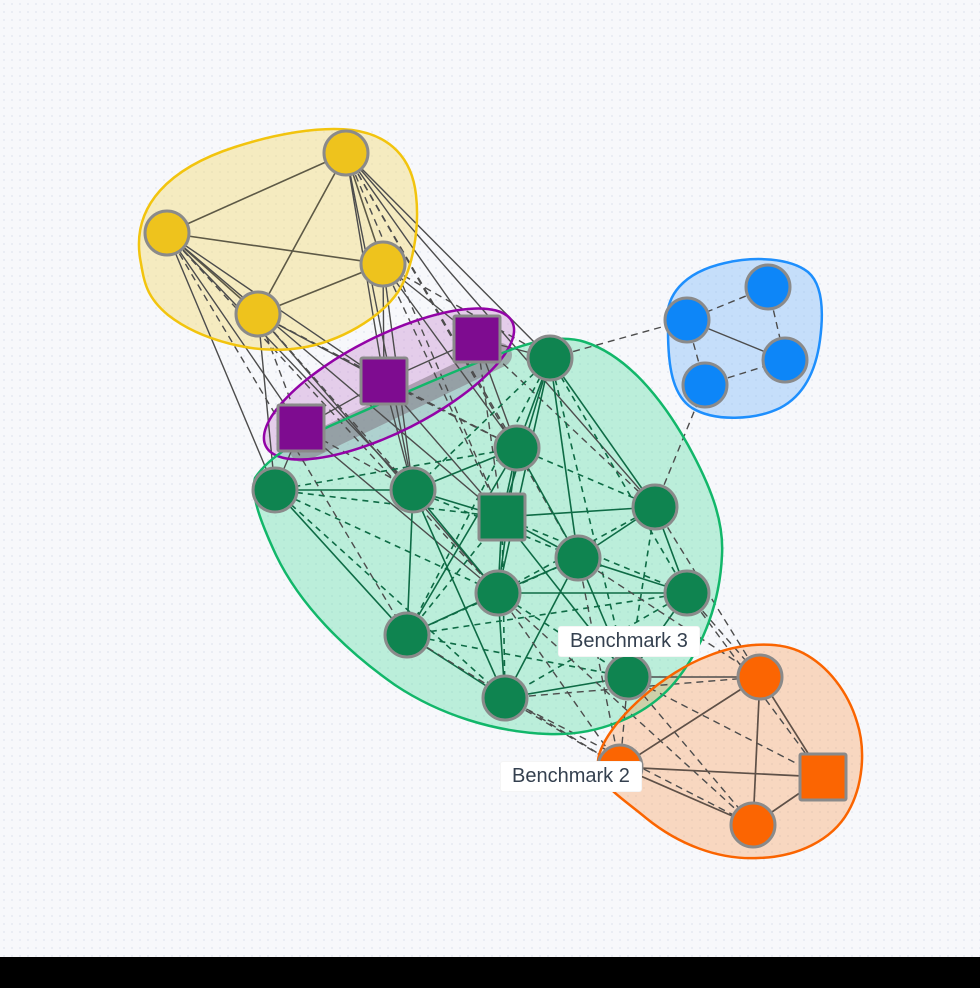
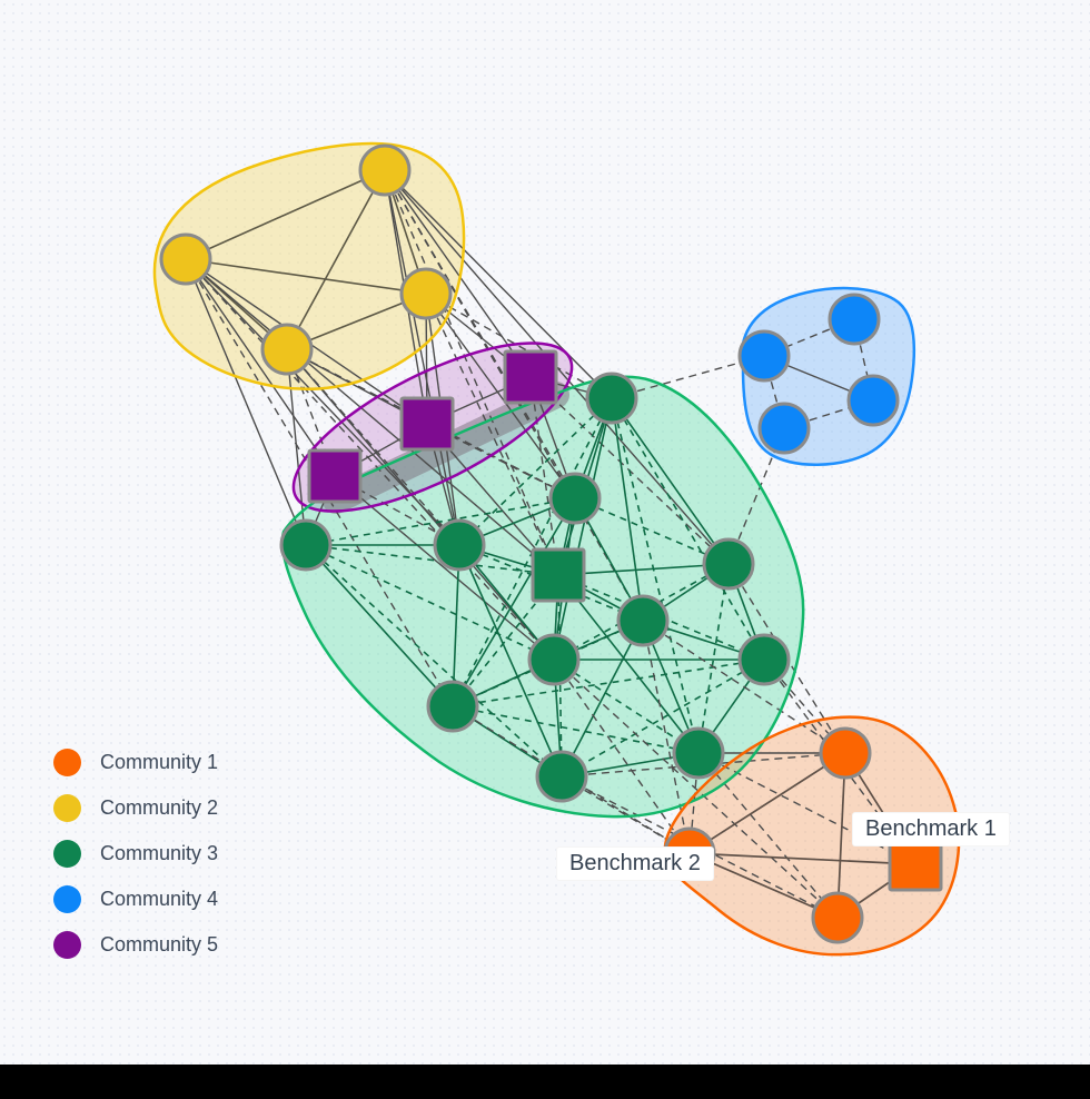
- Benchmark 3
  Benchmark 2
+ Benchmark 1
+ Community 1
+ Community 2
+ Community 3
+ Community 4
+ Community 5
